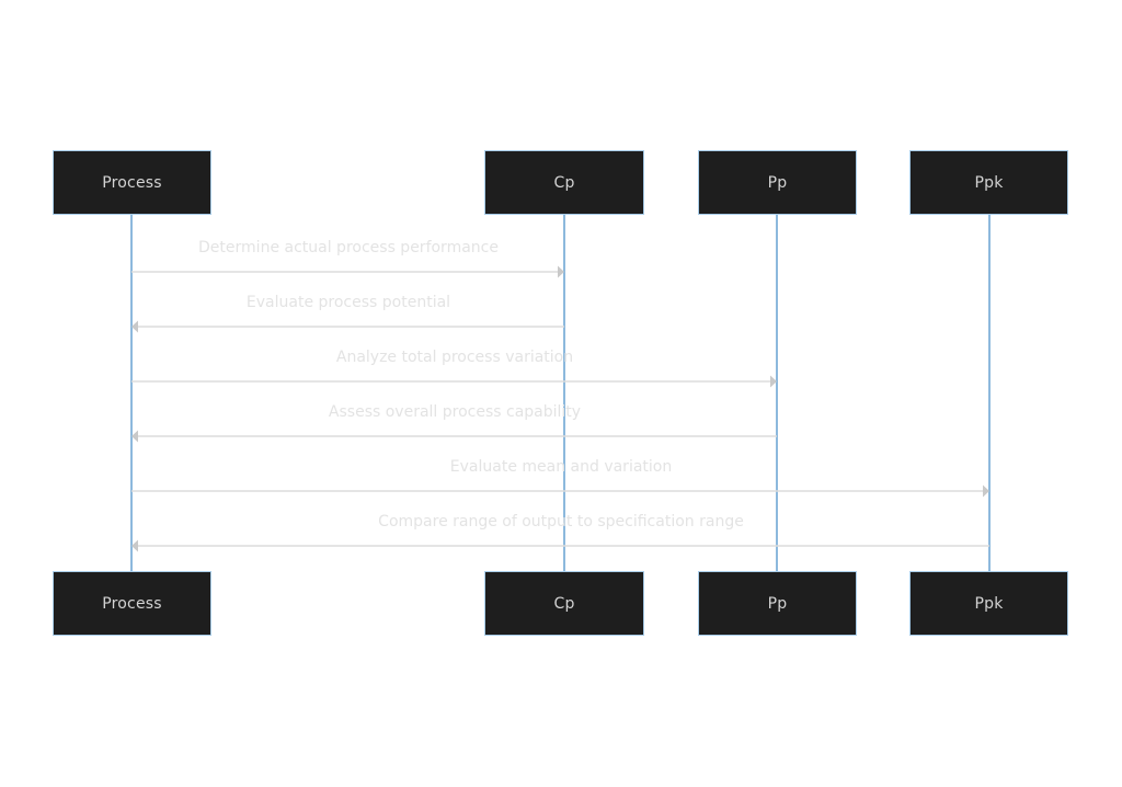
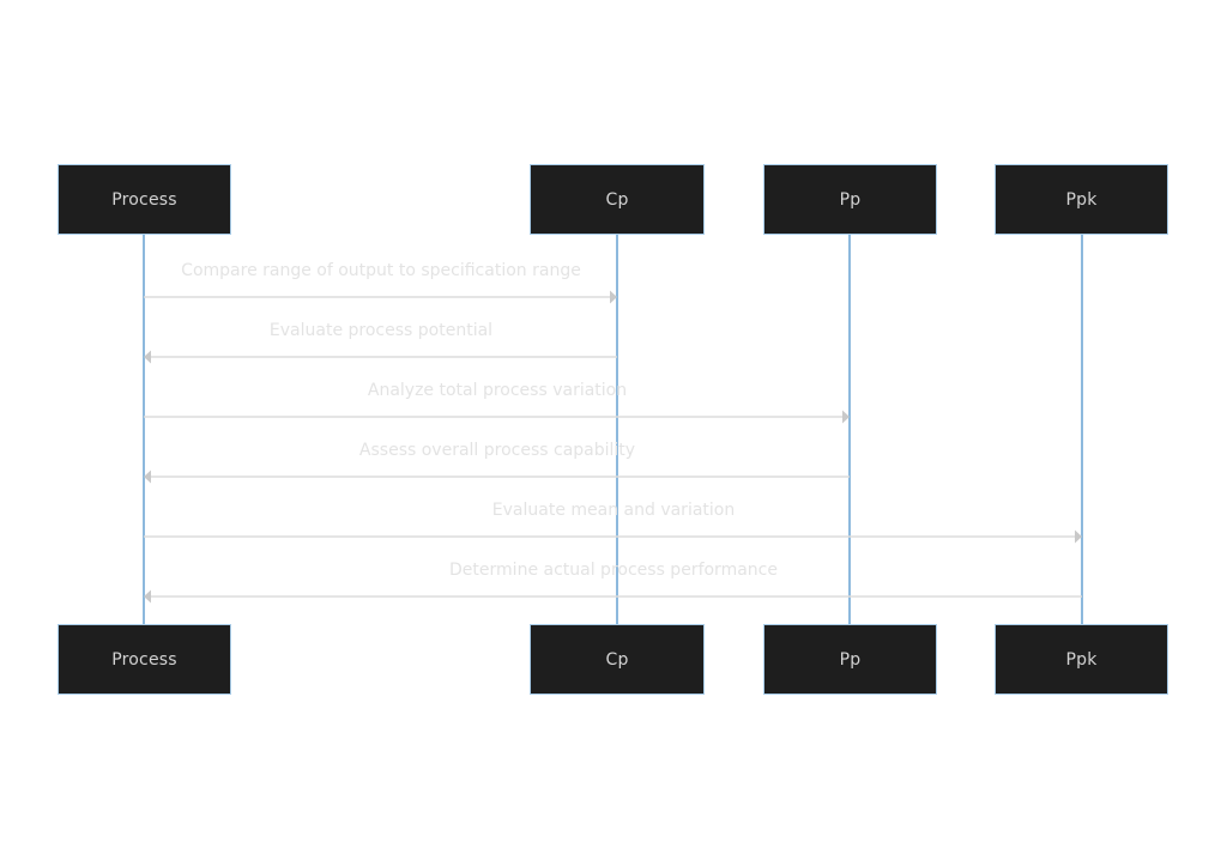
  Process
  Cp
  Pp
  Ppk
  Process
  Cp
  Pp
  Ppk
- Determine actual process performance
+ Compare range of output to specification range
  Evaluate process potential
  Analyze total process variation
  Assess overall process capability
  Evaluate mean and variation
- Compare range of output to specification range
+ Determine actual process performance
